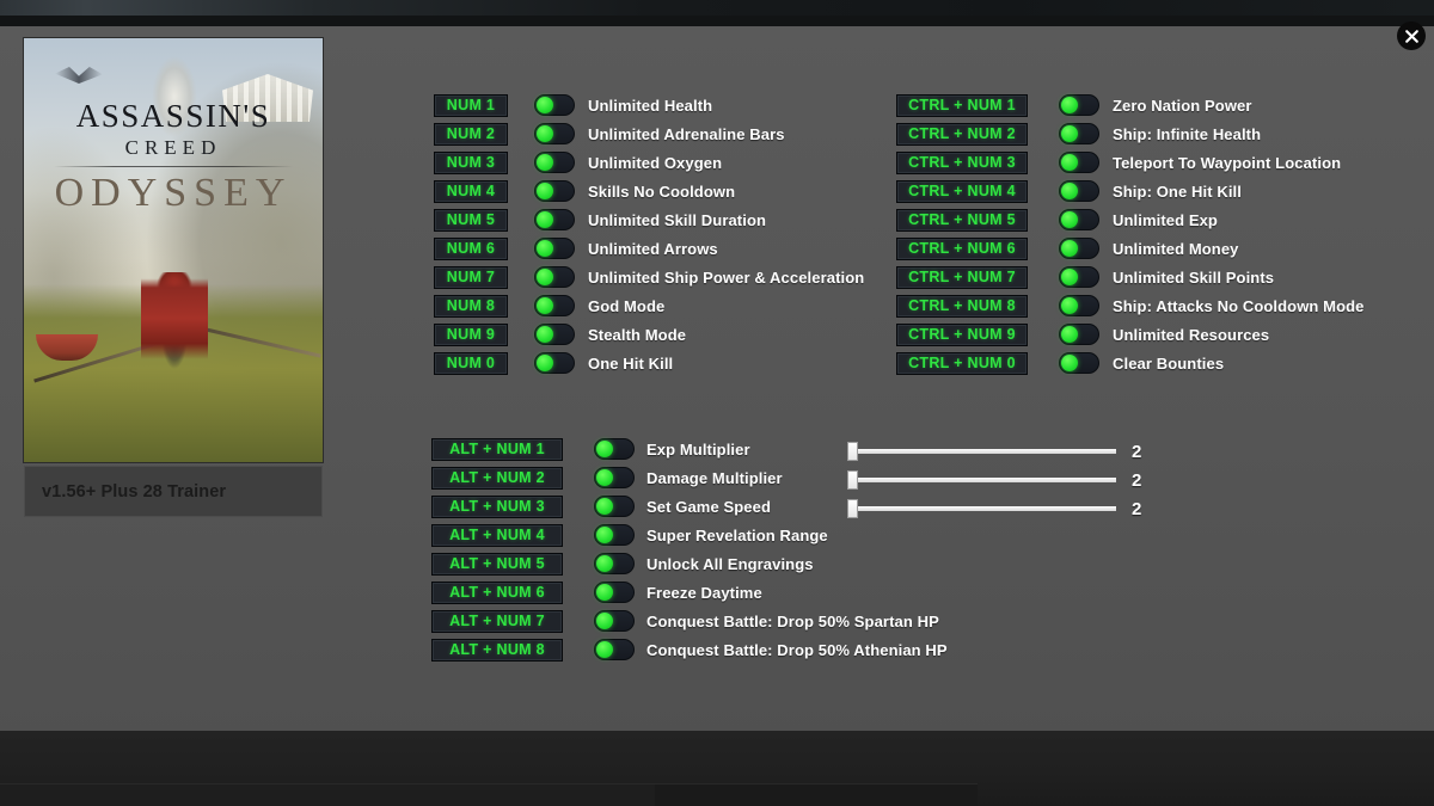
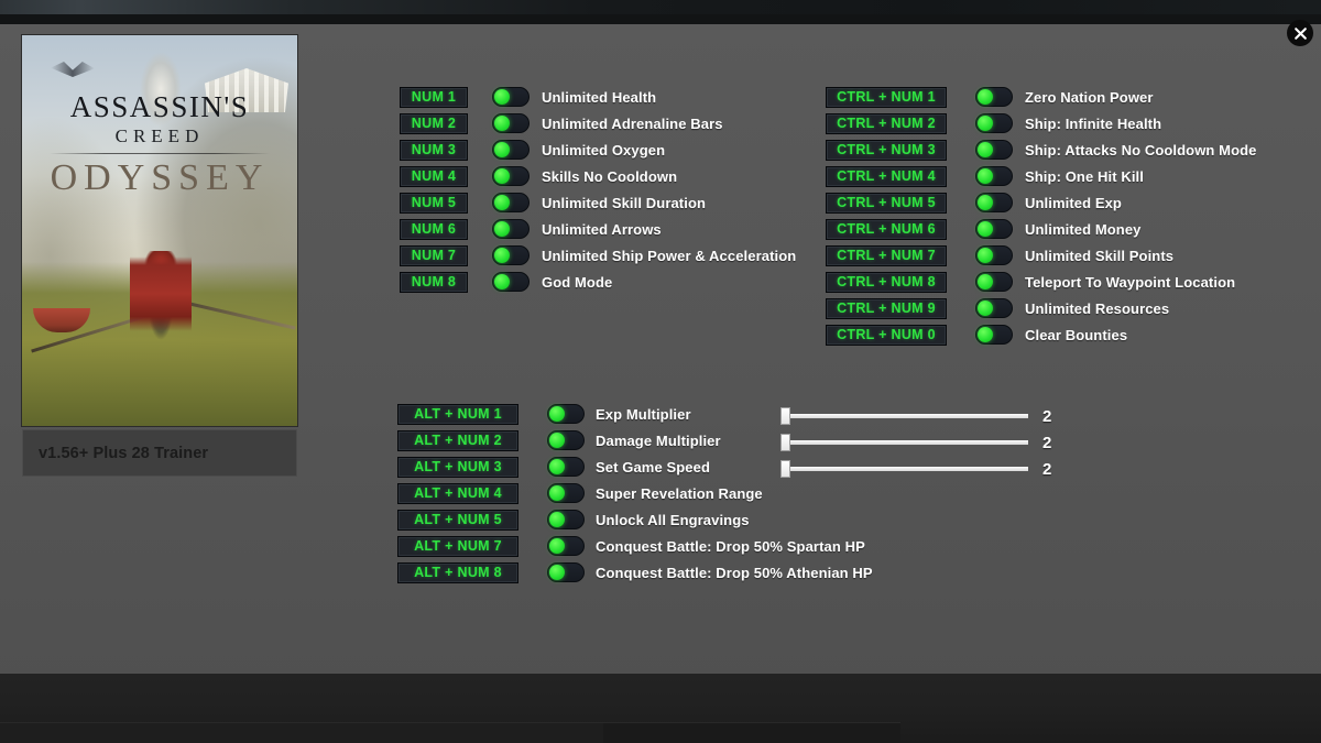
  ASSASSIN'S
  CREED
  ODYSSEY
  v1.56+ Plus 28 Trainer
  NUM 1
  Unlimited Health
  NUM 2
  Unlimited Adrenaline Bars
  NUM 3
  Unlimited Oxygen
  NUM 4
  Skills No Cooldown
  NUM 5
  Unlimited Skill Duration
  NUM 6
  Unlimited Arrows
  NUM 7
  Unlimited Ship Power & Acceleration
  NUM 8
  God Mode
- NUM 9
- Stealth Mode
- NUM 0
- One Hit Kill
  CTRL + NUM 1
  Zero Nation Power
  CTRL + NUM 2
  Ship: Infinite Health
  CTRL + NUM 3
- Teleport To Waypoint Location
+ Ship: Attacks No Cooldown Mode
  CTRL + NUM 4
  Ship: One Hit Kill
  CTRL + NUM 5
  Unlimited Exp
  CTRL + NUM 6
  Unlimited Money
  CTRL + NUM 7
  Unlimited Skill Points
  CTRL + NUM 8
- Ship: Attacks No Cooldown Mode
+ Teleport To Waypoint Location
  CTRL + NUM 9
  Unlimited Resources
  CTRL + NUM 0
  Clear Bounties
  ALT + NUM 1
  Exp Multiplier
  ALT + NUM 2
  Damage Multiplier
  ALT + NUM 3
  Set Game Speed
  ALT + NUM 4
  Super Revelation Range
  ALT + NUM 5
  Unlock All Engravings
- ALT + NUM 6
- Freeze Daytime
  ALT + NUM 7
  Conquest Battle: Drop 50% Spartan HP
  ALT + NUM 8
  Conquest Battle: Drop 50% Athenian HP
  2
  2
  2
